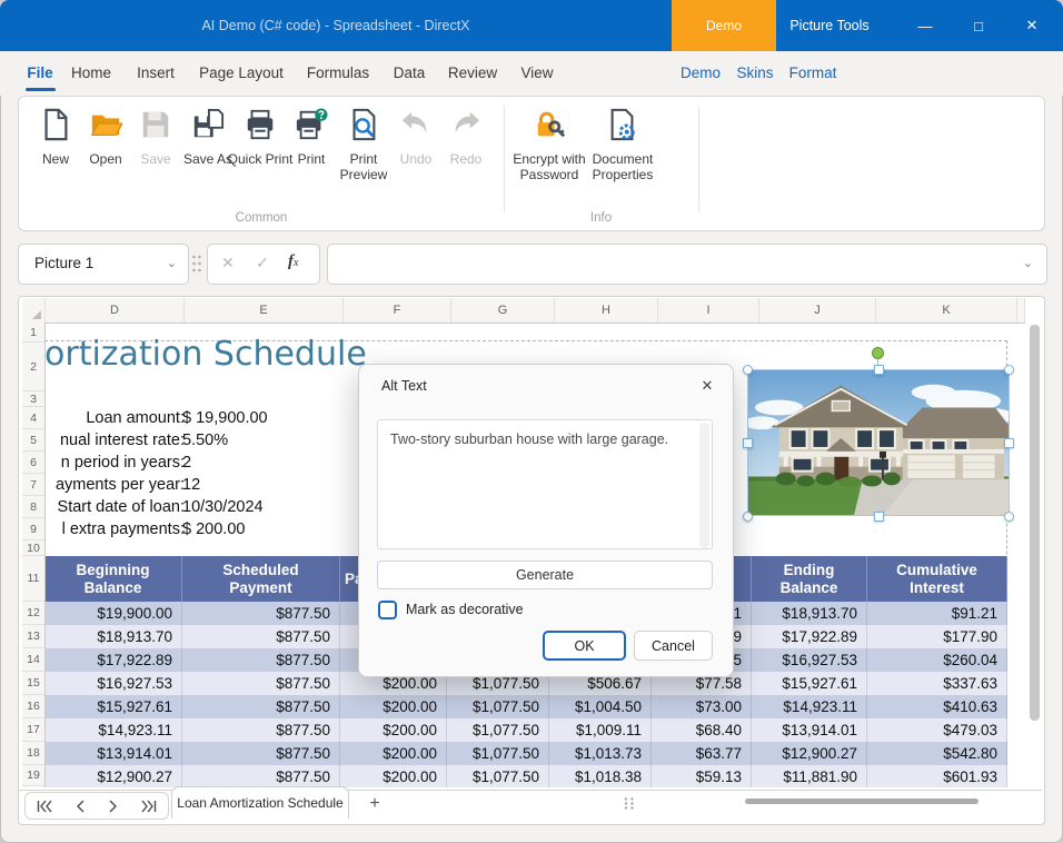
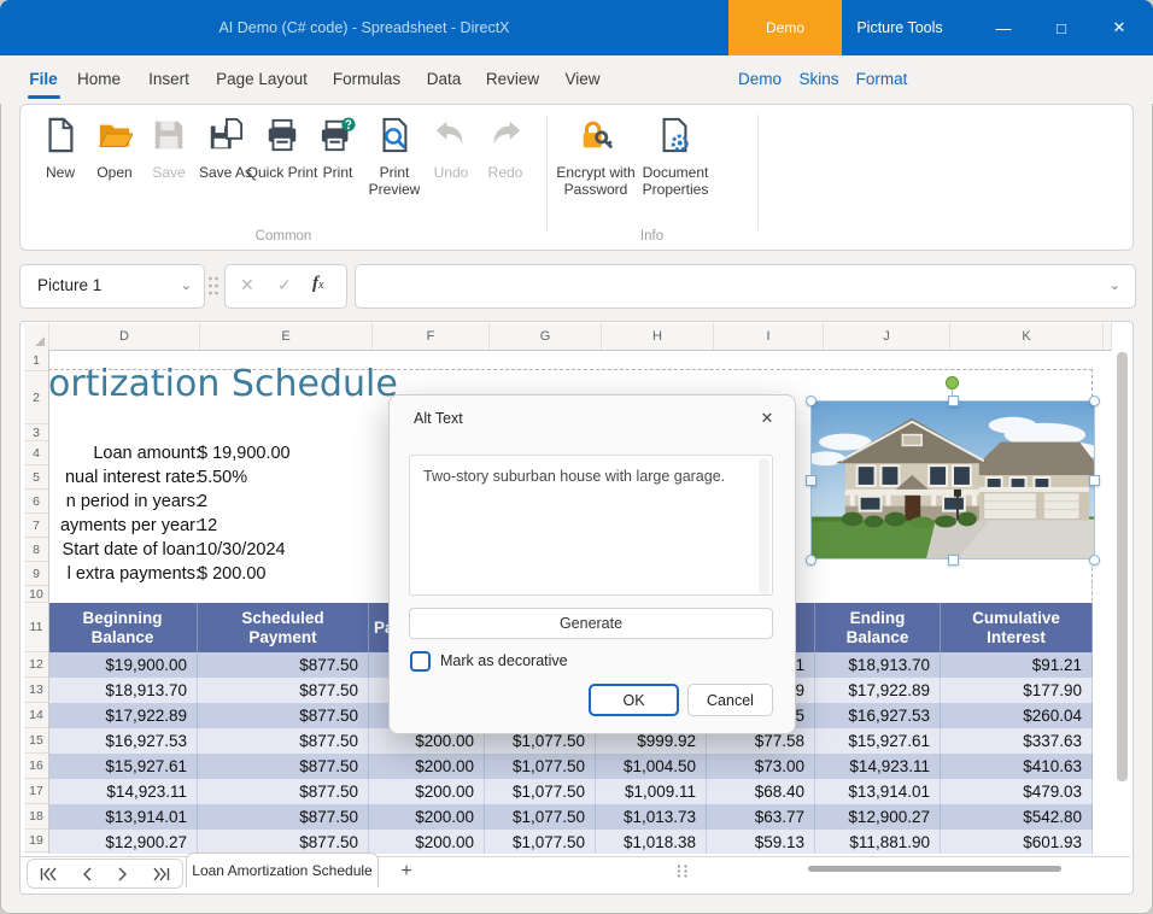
  AI Demo (C# code) - Spreadsheet - DirectX
  Demo
  Picture Tools
  —
  □
  ✕
  File
  Home
  Insert
  Page Layout
  Formulas
  Data
  Review
  View
  Demo
  Skins
  Format
  New
  Open
  Save
  Save As
  Quick Print
  Print
  Print Preview
  Undo
  Redo
  Encrypt with Password
  Document Properties
  Common
  Info
  Picture 1
  ⌄
  ✕
  ✓
  fx
  ⌄
  D
  E
  F
  G
  H
  I
  J
  K
  1
  2
  3
  4
  5
  6
  7
  8
  9
  10
  11
  12
  13
  14
  15
  16
  17
  18
  19
  ortization Schedule
  Loan amount:
  $ 19,900.00
  nual interest rate:
  5.50%
  n period in years:
  2
  ayments per year:
  12
  Start date of loan:
  10/30/2024
  l extra payments:
  $ 200.00
  Beginning Balance
  Scheduled Payment
  Ending Balance
  Cumulative Interest
  $19,900.00
  $877.50
  $18,913.70
  $91.21
  $18,913.70
  $877.50
  $17,922.89
  $177.90
  $17,922.89
  $877.50
  $16,927.53
  $260.04
  $16,927.53
  $877.50
  $200.00
  $1,077.50
- $506.67
+ $999.92
  $77.58
  $15,927.61
  $337.63
  $15,927.61
  $877.50
  $200.00
  $1,077.50
  $1,004.50
  $73.00
  $14,923.11
  $410.63
  $14,923.11
  $877.50
  $200.00
  $1,077.50
  $1,009.11
  $68.40
  $13,914.01
  $479.03
  $13,914.01
  $877.50
  $200.00
  $1,077.50
  $1,013.73
  $63.77
  $12,900.27
  $542.80
  $12,900.27
  $877.50
  $200.00
  $1,077.50
  $1,018.38
  $59.13
  $11,881.90
  $601.93
  Loan Amortization Schedule
  +
  Alt Text
  ✕
  Two-story suburban house with large garage.
  Generate
  Mark as decorative
  OK
  Cancel
